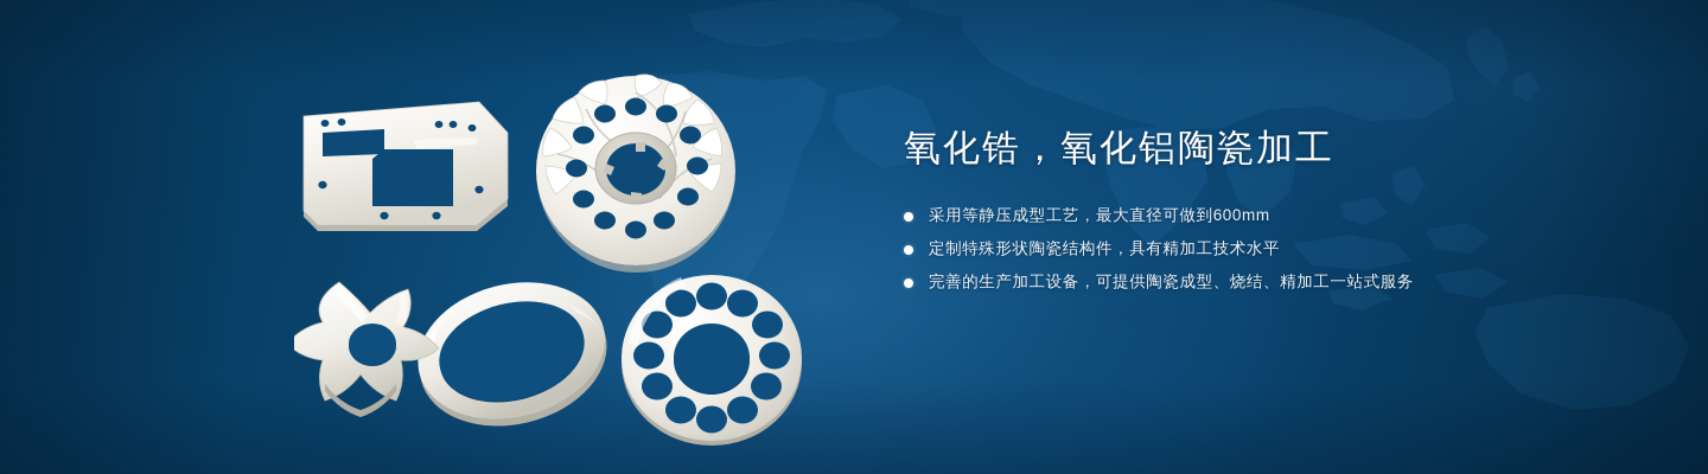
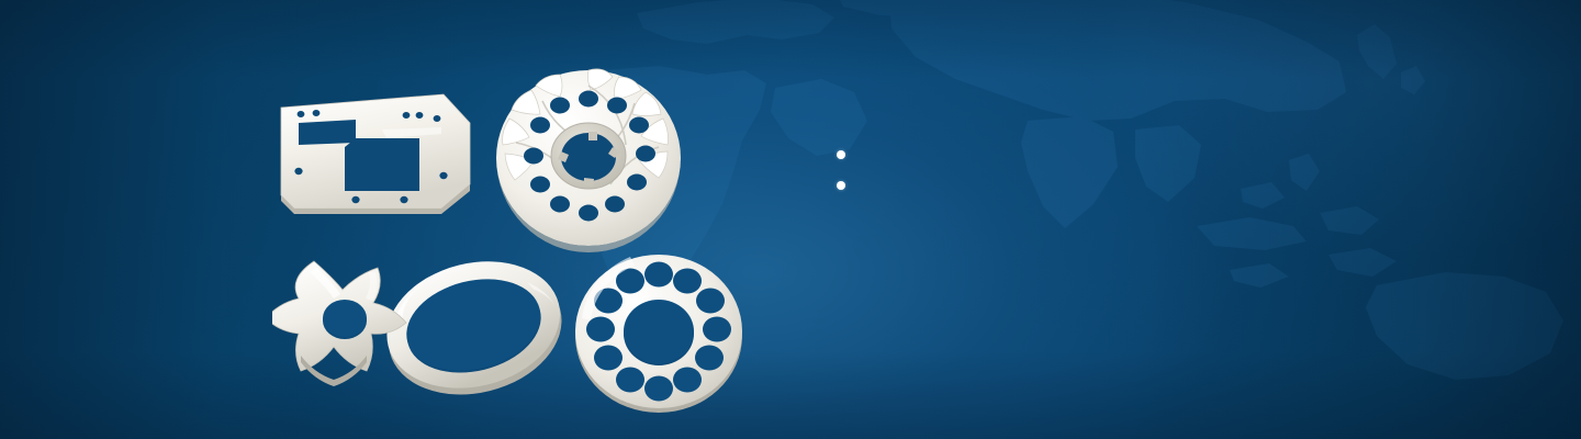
- 氧化锆，氧化铝陶瓷加工
- 采用等静压成型工艺，最大直径可做到600mm
- 定制特殊形状陶瓷结构件，具有精加工技术水平
- 完善的生产加工设备，可提供陶瓷成型、烧结、精加工一站式服务
